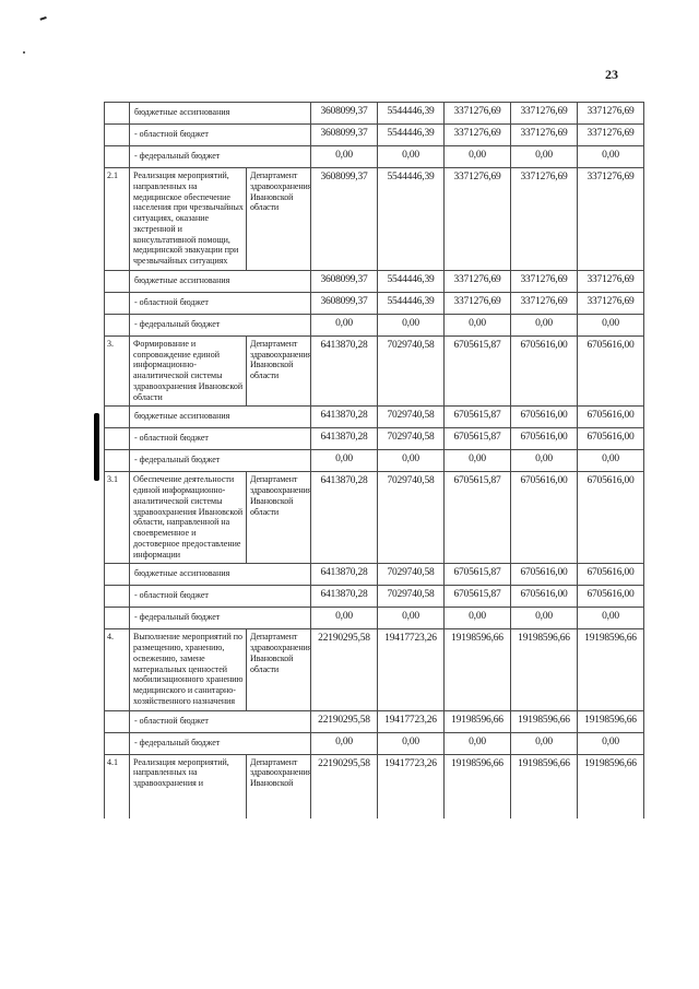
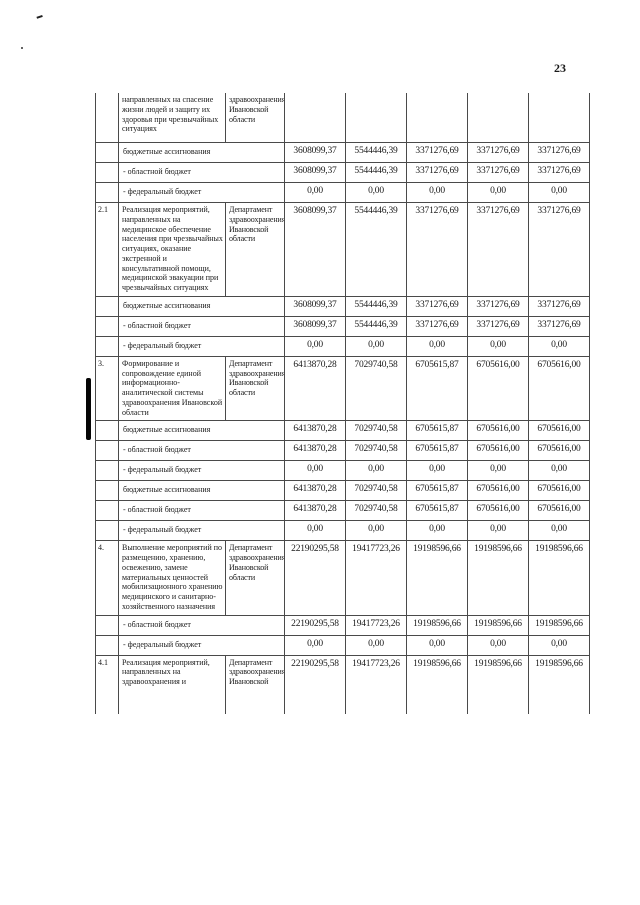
  23
+ 	направленных на спасение жизни людей и защиту их здоровья при чрезвычайных ситуациях	здравоохранения Ивановской области
  	бюджетные ассигнования	3608099,37	5544446,39	3371276,69	3371276,69	3371276,69
  	- областной бюджет	3608099,37	5544446,39	3371276,69	3371276,69	3371276,69
  	- федеральный бюджет	0,00	0,00	0,00	0,00	0,00
  2.1	Реализация мероприятий, направленных на медицинское обеспечение населения при чрезвычайных ситуациях, оказание экстренной и консультативной помощи, медицинской эвакуации при чрезвычайных ситуациях	Департамент здравоохранения Ивановской области	3608099,37	5544446,39	3371276,69	3371276,69	3371276,69
  	бюджетные ассигнования	3608099,37	5544446,39	3371276,69	3371276,69	3371276,69
  	- областной бюджет	3608099,37	5544446,39	3371276,69	3371276,69	3371276,69
  	- федеральный бюджет	0,00	0,00	0,00	0,00	0,00
  3.	Формирование и сопровождение единой информационно-аналитической системы здравоохранения Ивановской области	Департамент здравоохранения Ивановской области	6413870,28	7029740,58	6705615,87	6705616,00	6705616,00
  	бюджетные ассигнования	6413870,28	7029740,58	6705615,87	6705616,00	6705616,00
  	- областной бюджет	6413870,28	7029740,58	6705615,87	6705616,00	6705616,00
  	- федеральный бюджет	0,00	0,00	0,00	0,00	0,00
- 3.1	Обеспечение деятельности единой информационно-аналитической системы здравоохранения Ивановской области, направленной на своевременное и достоверное предоставление информации	Департамент здравоохранения Ивановской области	6413870,28	7029740,58	6705615,87	6705616,00	6705616,00
  	бюджетные ассигнования	6413870,28	7029740,58	6705615,87	6705616,00	6705616,00
  	- областной бюджет	6413870,28	7029740,58	6705615,87	6705616,00	6705616,00
  	- федеральный бюджет	0,00	0,00	0,00	0,00	0,00
  4.	Выполнение мероприятий по размещению, хранению, освежению, замене материальных ценностей мобилизационного хранению медицинского и санитарно-хозяйственного назначения	Департамент здравоохранения Ивановской области	22190295,58	19417723,26	19198596,66	19198596,66	19198596,66
  	- областной бюджет	22190295,58	19417723,26	19198596,66	19198596,66	19198596,66
  	- федеральный бюджет	0,00	0,00	0,00	0,00	0,00
  4.1	Реализация мероприятий, направленных на здравоохранения и	Департамент здравоохранения Ивановской	22190295,58	19417723,26	19198596,66	19198596,66	19198596,66
